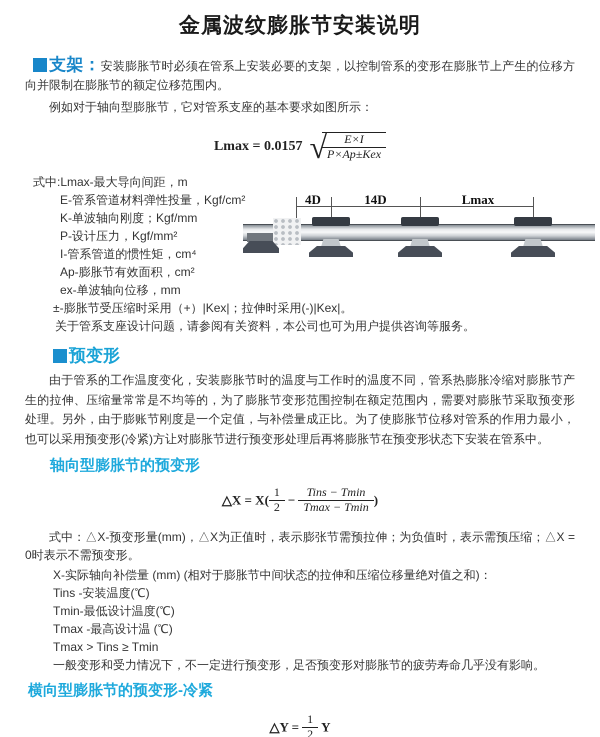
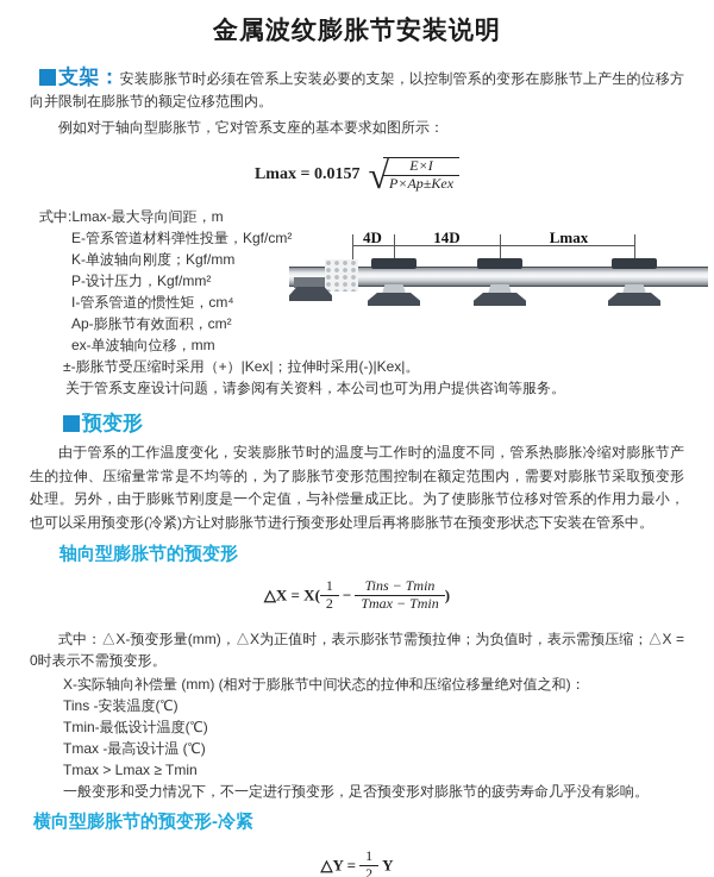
  金属波纹膨胀节安装说明
  支架：安装膨胀节时必须在管系上安装必要的支架，以控制管系的变形在膨胀节上产生的位移方向并限制在膨胀节的额定位移范围内。
  例如对于轴向型膨胀节，它对管系支座的基本要求如图所示：
  Lmax = 0.0157 √
  E×I
  P×Ap±Kex
  式中:Lmax-最大导向间距，m
  E-管系管道材料弹性投量，Kgf/cm²
  K-单波轴向刚度；Kgf/mm
  P-设计压力，Kgf/mm²
  I-管系管道的惯性矩，cm⁴
  Ap-膨胀节有效面积，cm²
  ex-单波轴向位移，mm
  ±-膨胀节受压缩时采用（+）|Kex|；拉伸时采用(-)|Kex|。
  关于管系支座设计问题，请参阅有关资料，本公司也可为用户提供咨询等服务。
  4D
  14D
  Lmax
  预变形
  由于管系的工作温度变化，安装膨胀节时的温度与工作时的温度不同，管系热膨胀冷缩对膨胀节产生的拉伸、压缩量常常是不均等的，为了膨胀节变形范围控制在额定范围内，需要对膨胀节采取预变形处理。另外，由于膨账节刚度是一个定值，与补偿量成正比。为了使膨胀节位移对管系的作用力最小，也可以采用预变形(冷紧)方让对膨胀节进行预变形处理后再将膨胀节在预变形状态下安装在管系中。
  轴向型膨胀节的预变形
  △X = X(
  1
  2
  −
  Tins − Tmin
  Tmax − Tmin
  )
  式中：△X-预变形量(mm)，△X为正值时，表示膨张节需预拉伸；为负值时，表示需预压缩；△X = 0时表示不需预变形。
  X-实际轴向补偿量 (mm) (相对于膨胀节中间状态的拉伸和压缩位移量绝对值之和)：
  Tins -安装温度(℃)
  Tmin-最低设计温度(℃)
  Tmax -最高设计温 (℃)
- Tmax > Tins ≥ Tmin
+ Tmax > Lmax ≥ Tmin
  一般变形和受力情况下，不一定进行预变形，足否预变形对膨胀节的疲劳寿命几乎没有影响。
  横向型膨胀节的预变形-冷紧
  △Y =
  1
  2
  Y
